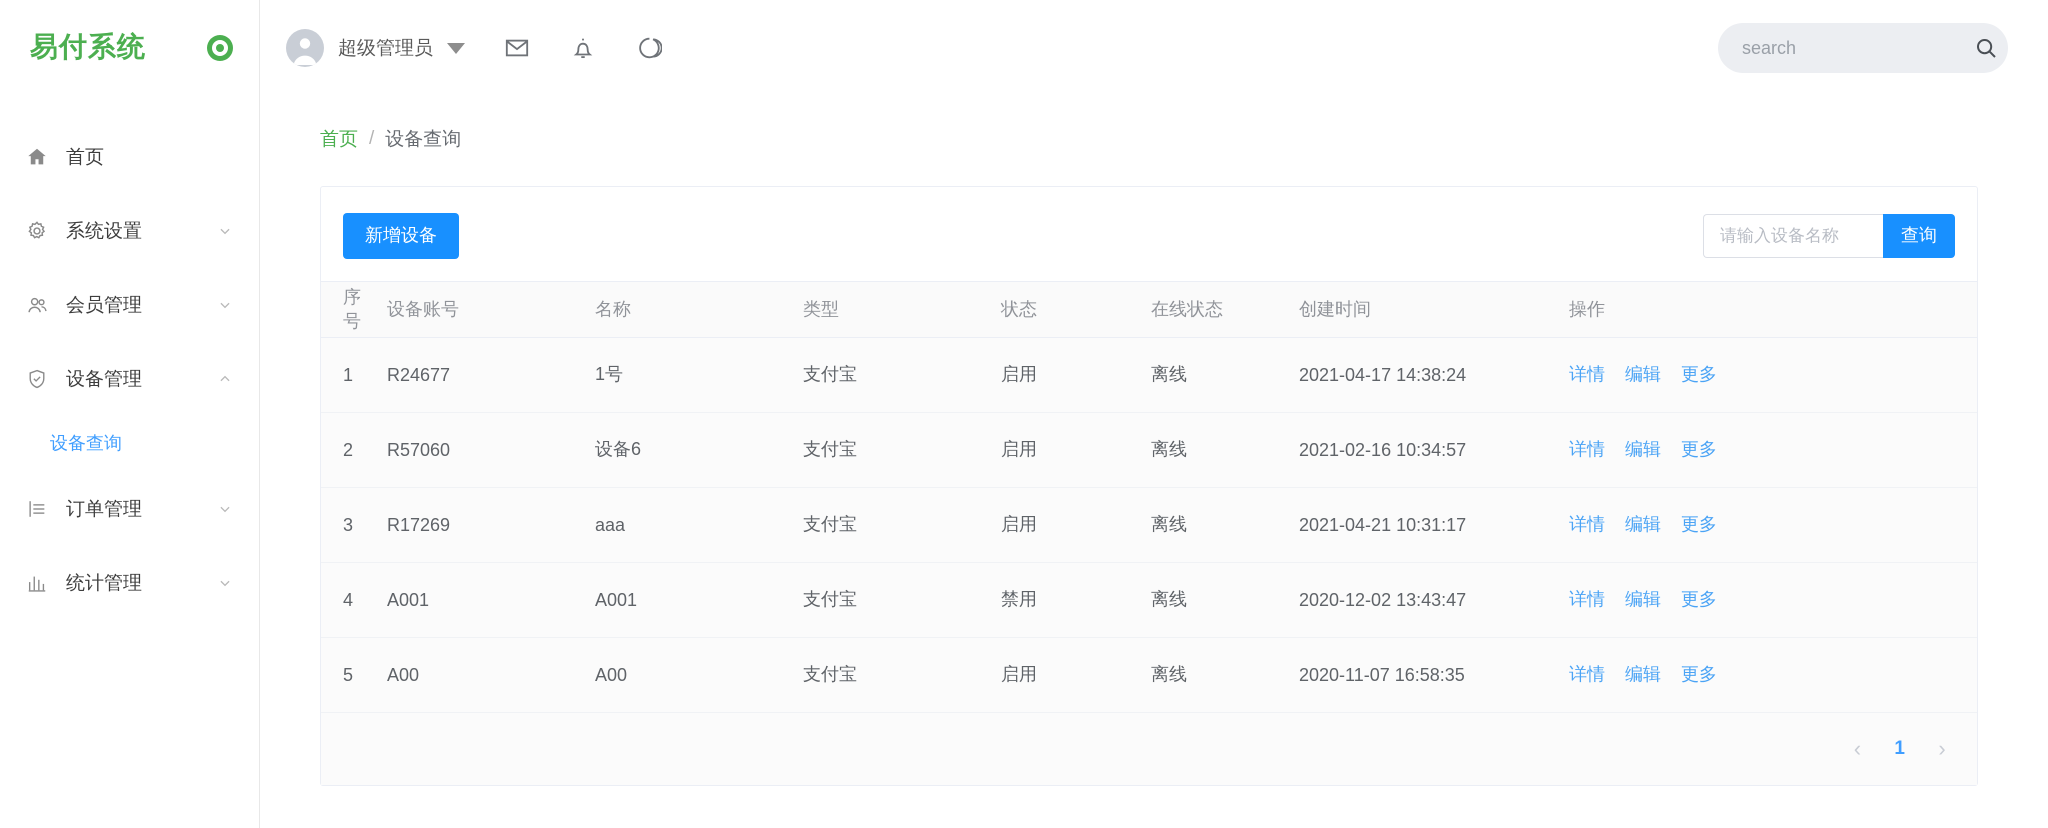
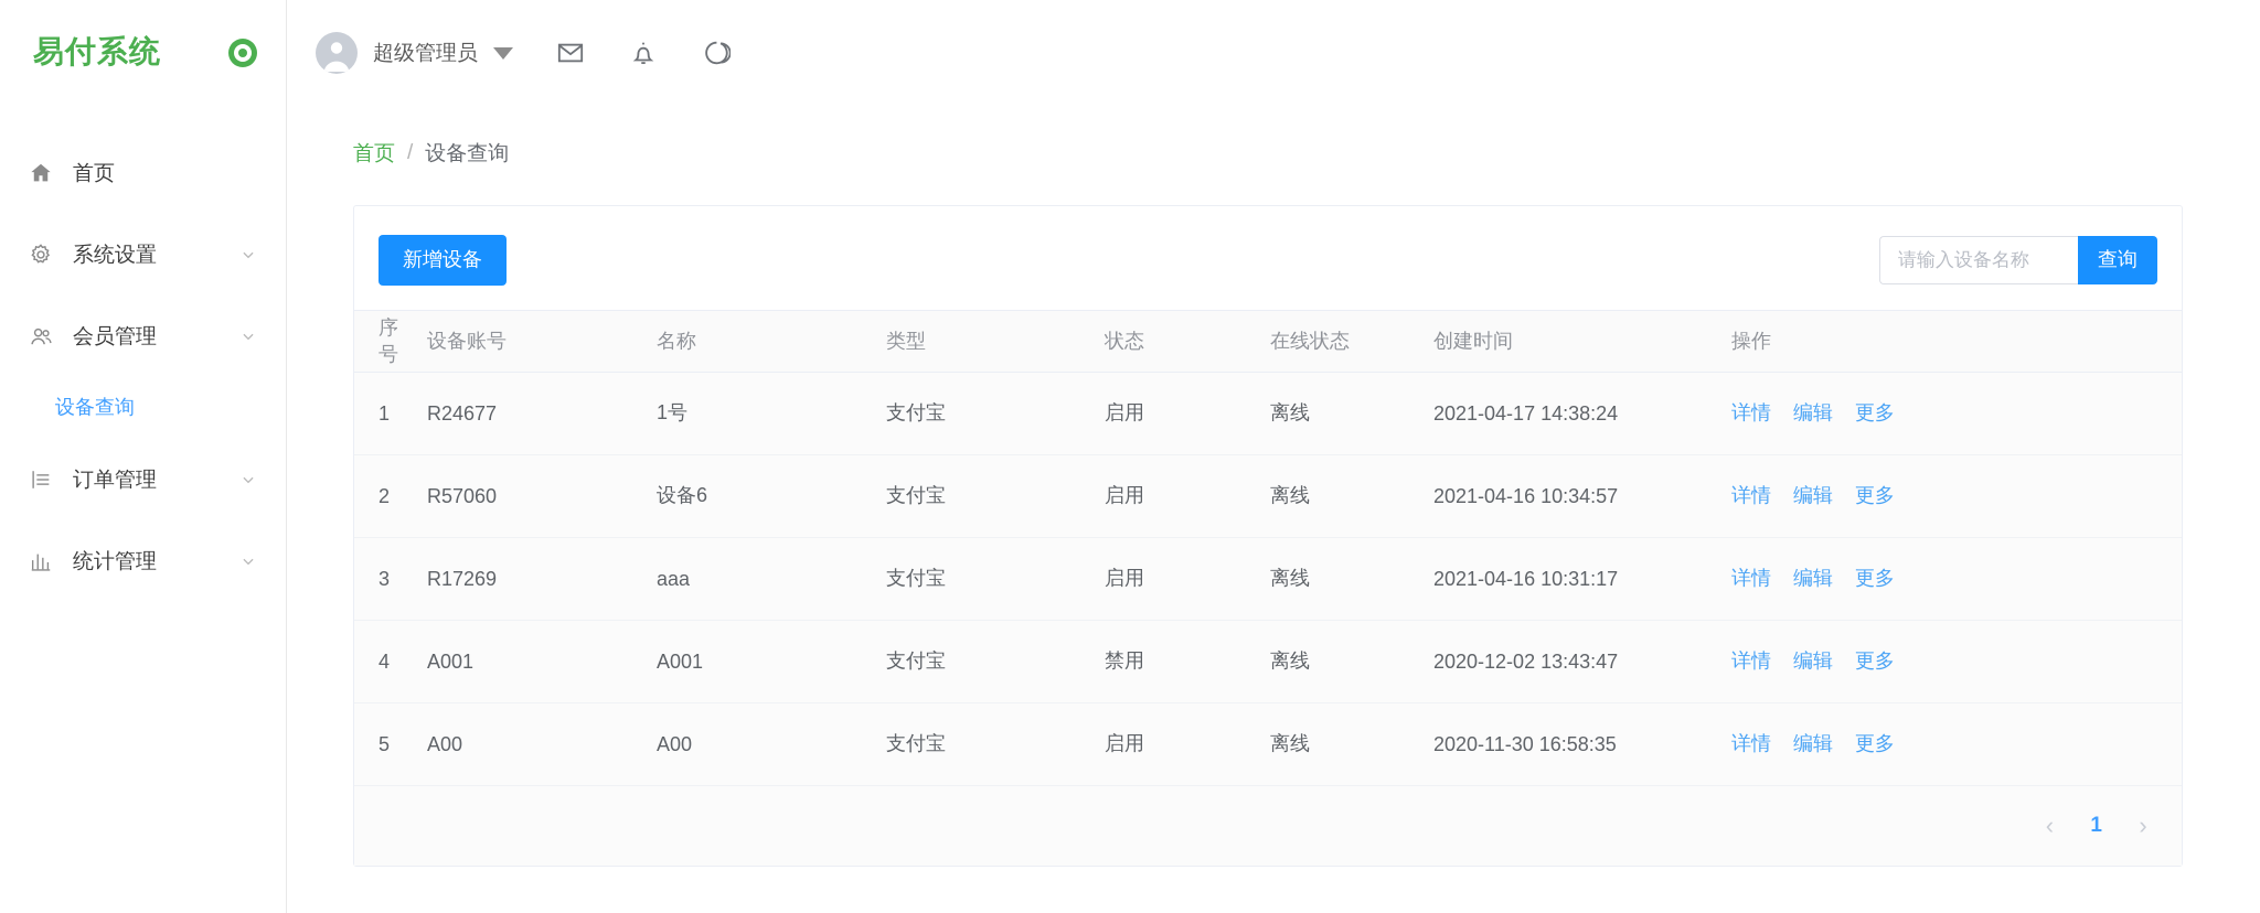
  易付系统
  首页
  系统设置
  会员管理
- 设备管理
  设备查询
  订单管理
  统计管理
  超级管理员
- search
  首页
  /
  设备查询
  新增设备
  请输入设备名称
  查询
  序号	设备账号	名称	类型	状态	在线状态	创建时间	操作
  1	R24677	1号	支付宝	启用	离线	2021-04-17 14:38:24	详情 编辑 更多
- 2	R57060	设备6	支付宝	启用	离线	2021-02-16 10:34:57	详情 编辑 更多
+ 2	R57060	设备6	支付宝	启用	离线	2021-04-16 10:34:57	详情 编辑 更多
- 3	R17269	aaa	支付宝	启用	离线	2021-04-21 10:31:17	详情 编辑 更多
+ 3	R17269	aaa	支付宝	启用	离线	2021-04-16 10:31:17	详情 编辑 更多
  4	A001	A001	支付宝	禁用	离线	2020-12-02 13:43:47	详情 编辑 更多
- 5	A00	A00	支付宝	启用	离线	2020-11-07 16:58:35	详情 编辑 更多
+ 5	A00	A00	支付宝	启用	离线	2020-11-30 16:58:35	详情 编辑 更多
  ‹
  1
  ›
